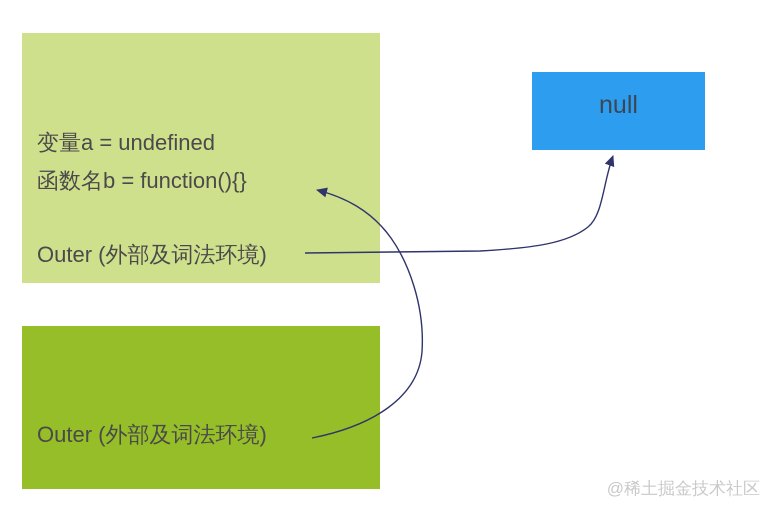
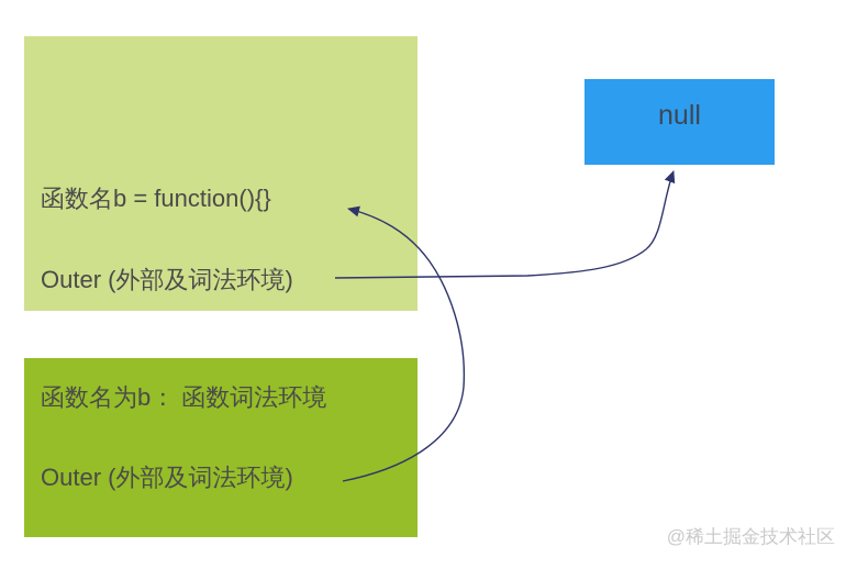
- 变量a = undefined
  函数名b = function(){}
  Outer (外部及词法环境)
+ 函数名为b： 函数词法环境
  Outer (外部及词法环境)
  null
  @稀土掘金技术社区
